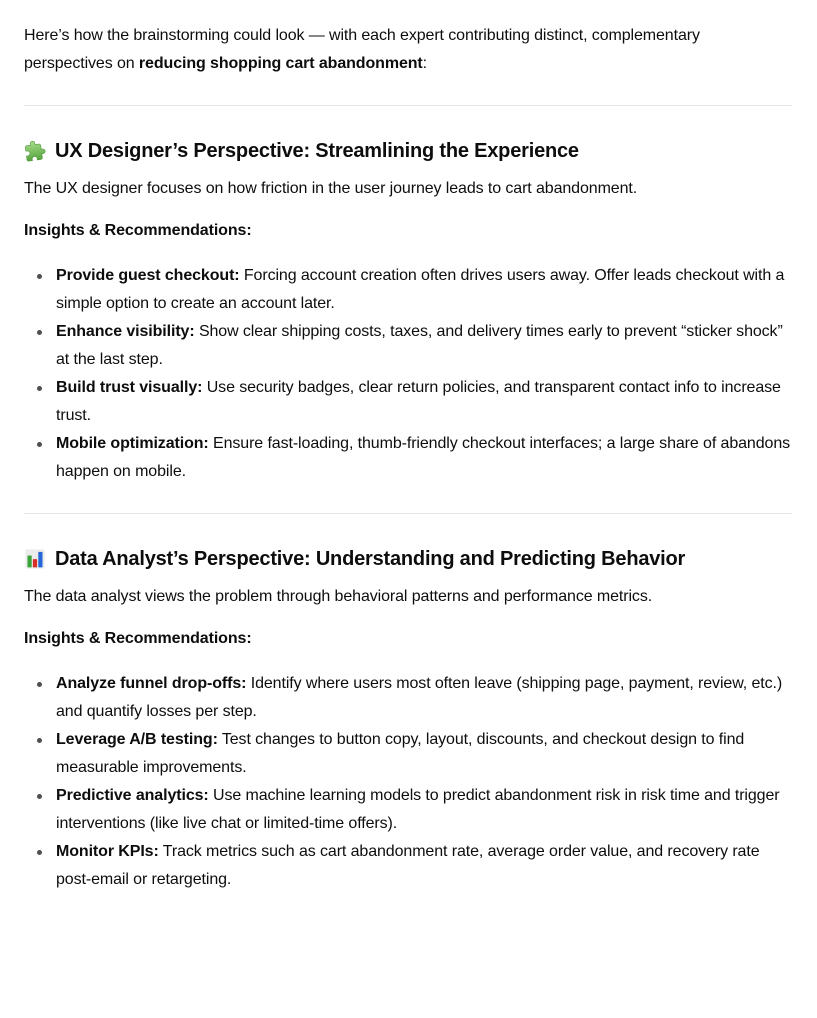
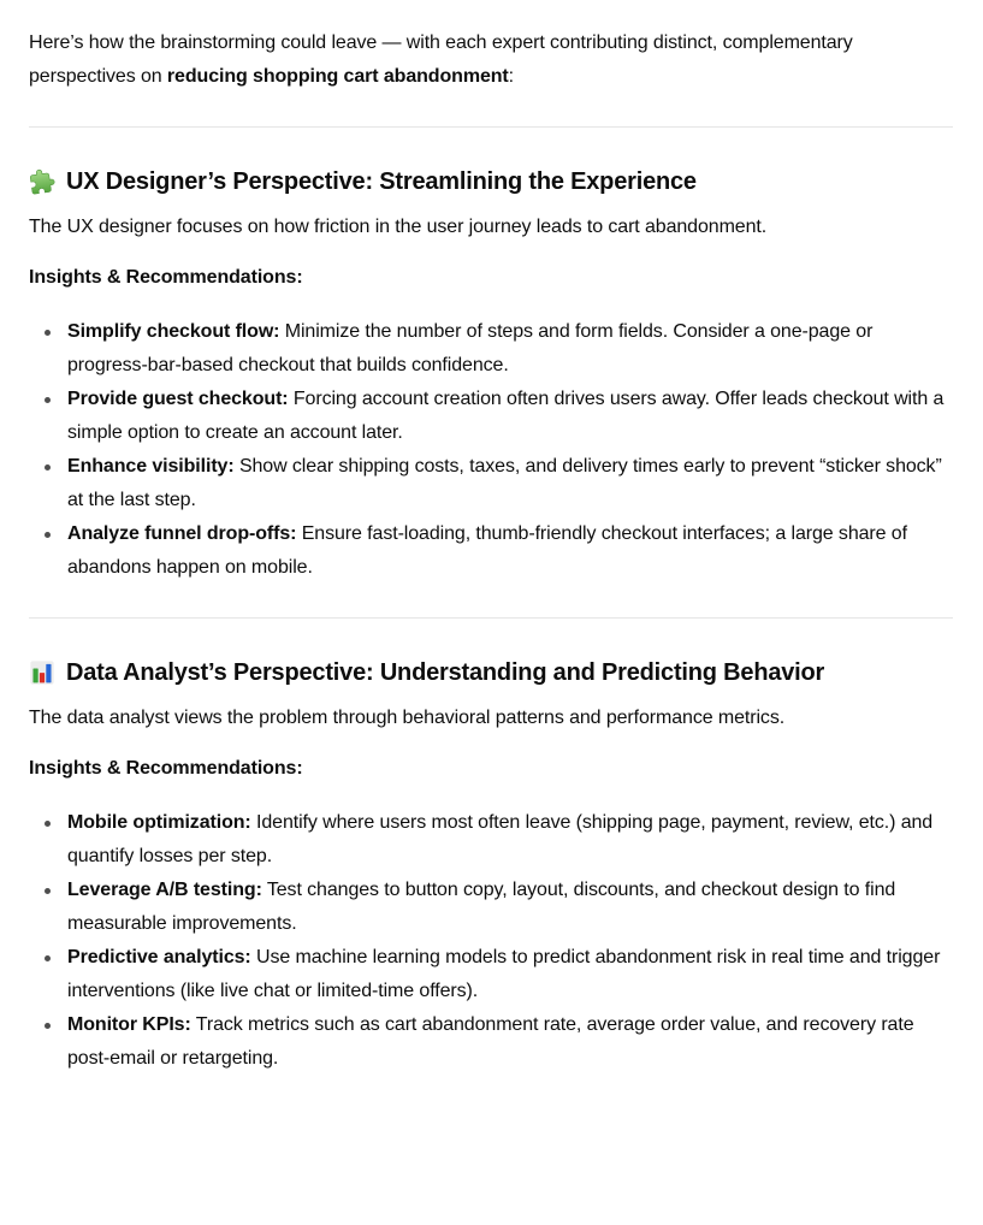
- Here’s how the brainstorming could look — with each expert contributing distinct, complementary perspectives on reducing shopping cart abandonment:
+ Here’s how the brainstorming could leave — with each expert contributing distinct, complementary perspectives on reducing shopping cart abandonment:
  UX Designer’s Perspective: Streamlining the Experience
  The UX designer focuses on how friction in the user journey leads to cart abandonment.
  Insights & Recommendations:
+ Simplify checkout flow: Minimize the number of steps and form fields. Consider a one-page or progress-bar-based checkout that builds confidence.
  Provide guest checkout: Forcing account creation often drives users away. Offer leads checkout with a simple option to create an account later.
  Enhance visibility: Show clear shipping costs, taxes, and delivery times early to prevent “sticker shock” at the last step.
- Build trust visually: Use security badges, clear return policies, and transparent contact info to increase trust.
- Mobile optimization: Ensure fast-loading, thumb-friendly checkout interfaces; a large share of abandons happen on mobile.
+ Analyze funnel drop-offs: Ensure fast-loading, thumb-friendly checkout interfaces; a large share of abandons happen on mobile.
  Data Analyst’s Perspective: Understanding and Predicting Behavior
  The data analyst views the problem through behavioral patterns and performance metrics.
  Insights & Recommendations:
- Analyze funnel drop-offs: Identify where users most often leave (shipping page, payment, review, etc.) and quantify losses per step.
+ Mobile optimization: Identify where users most often leave (shipping page, payment, review, etc.) and quantify losses per step.
  Leverage A/B testing: Test changes to button copy, layout, discounts, and checkout design to find measurable improvements.
- Predictive analytics: Use machine learning models to predict abandonment risk in risk time and trigger interventions (like live chat or limited-time offers).
+ Predictive analytics: Use machine learning models to predict abandonment risk in real time and trigger interventions (like live chat or limited-time offers).
  Monitor KPIs: Track metrics such as cart abandonment rate, average order value, and recovery rate post-email or retargeting.
